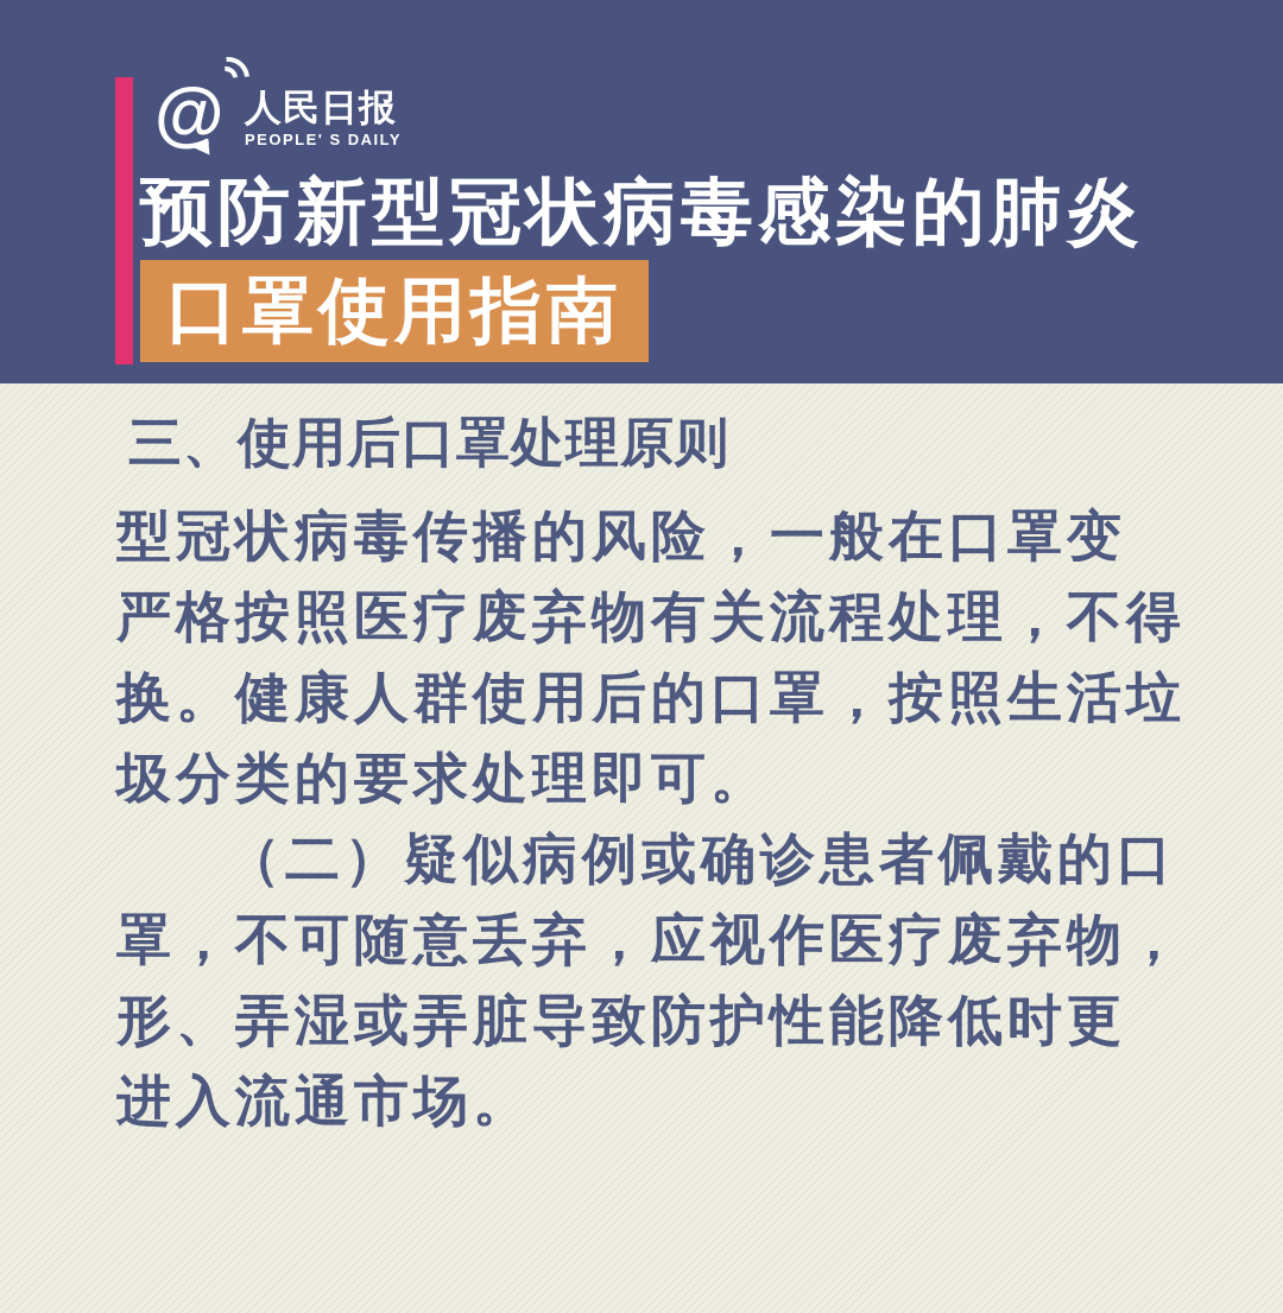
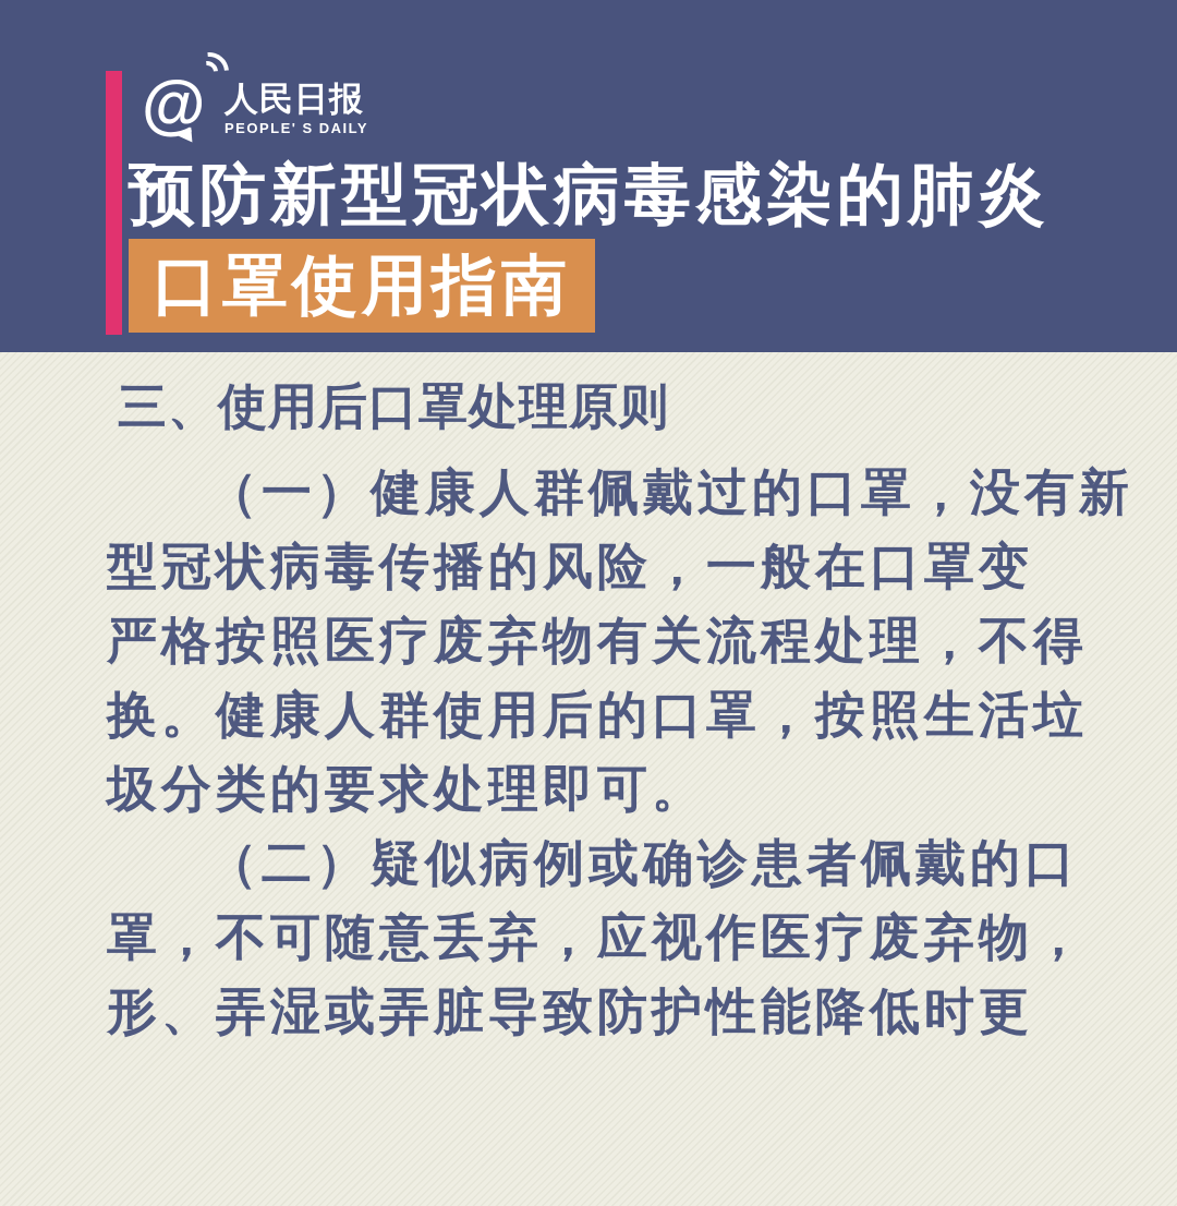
  @
  人民日报
  PEOPLE' S DAILY
  预防新型冠状病毒感染的肺炎
  口罩使用指南
  三、使用后口罩处理原则
+ （一）健康人群佩戴过的口罩，没有新
  型冠状病毒传播的风险，一般在口罩变
  严格按照医疗废弃物有关流程处理，不得
  换。健康人群使用后的口罩，按照生活垃
  圾分类的要求处理即可。
  （二）疑似病例或确诊患者佩戴的口
  罩，不可随意丢弃，应视作医疗废弃物，
  形、弄湿或弄脏导致防护性能降低时更
- 进入流通市场。
